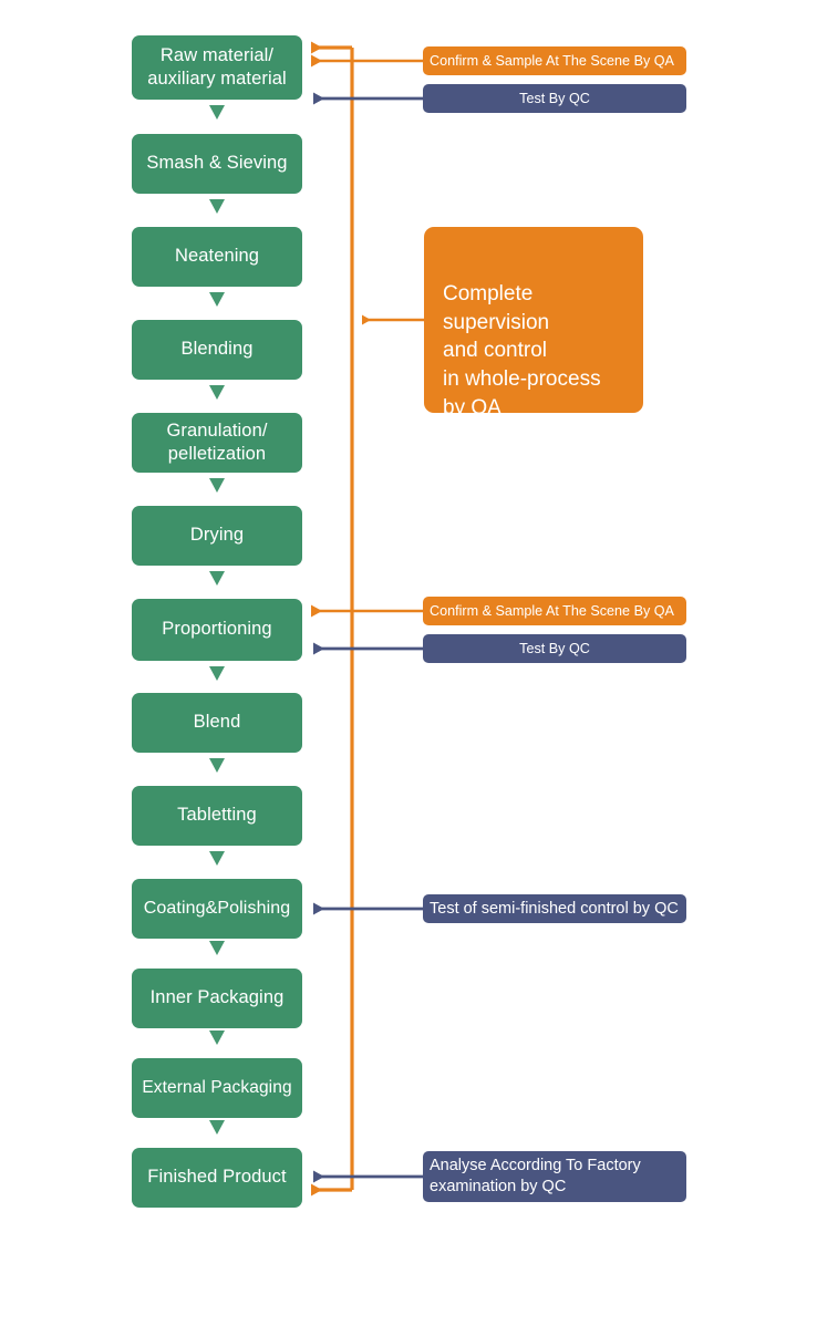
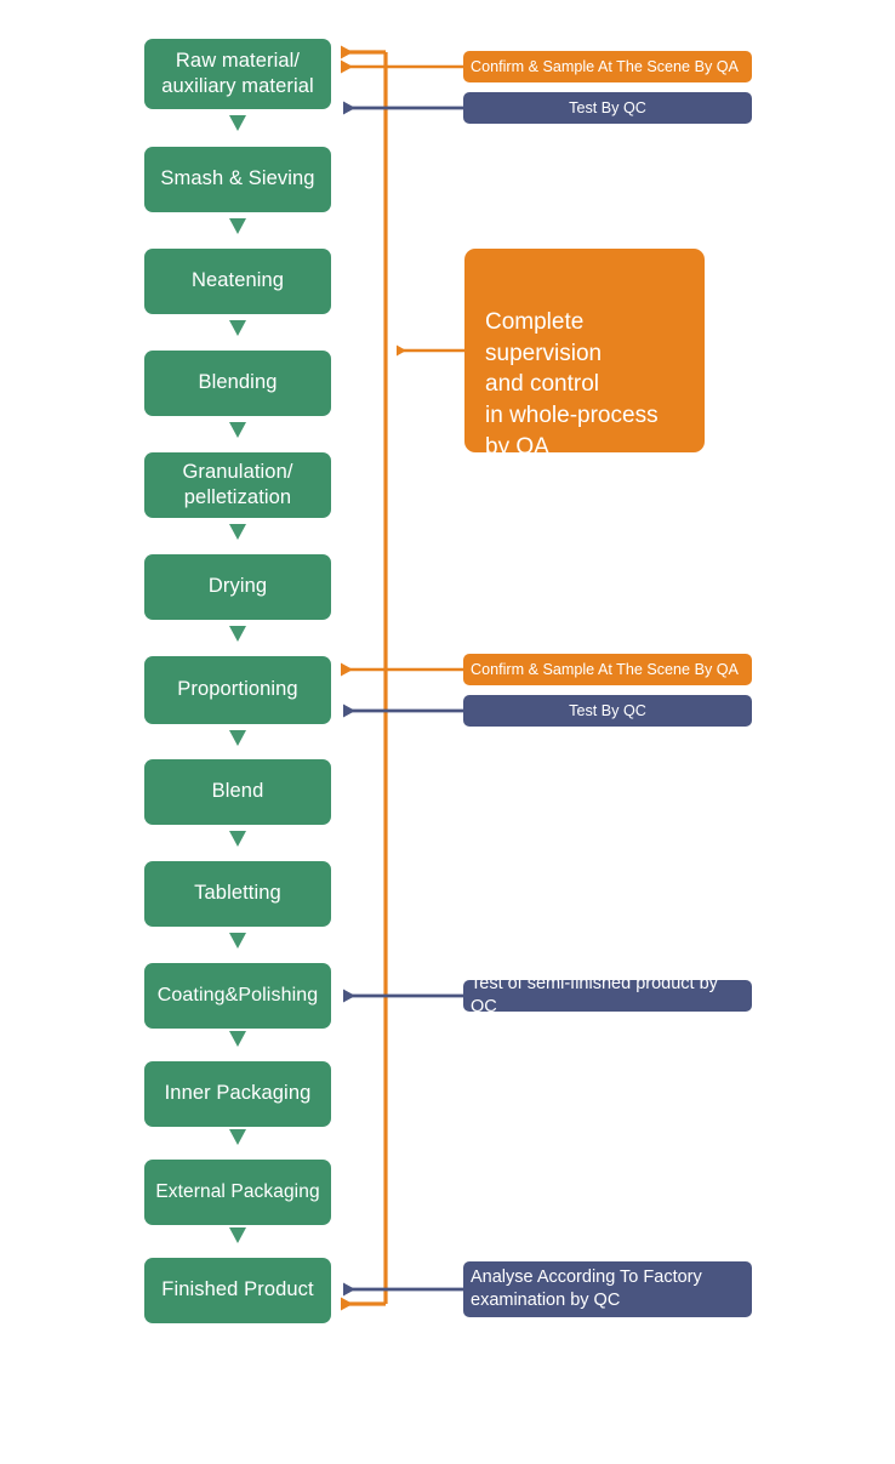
  Raw material/
  auxiliary material
  Smash & Sieving
  Neatening
  Blending
  Granulation/
  pelletization
  Drying
  Proportioning
  Blend
  Tabletting
  Coating&Polishing
  Inner Packaging
  External Packaging
  Finished Product
  Confirm & Sample At The Scene By QA
  Test By QC
  Confirm & Sample At The Scene By QA
  Test By QC
- Test of semi-finished control by QC
+ Test of semi-finished product by QC
  Analyse According To Factory examination by QC
  Complete
  supervision
  and control
  in whole-process
  by QA
